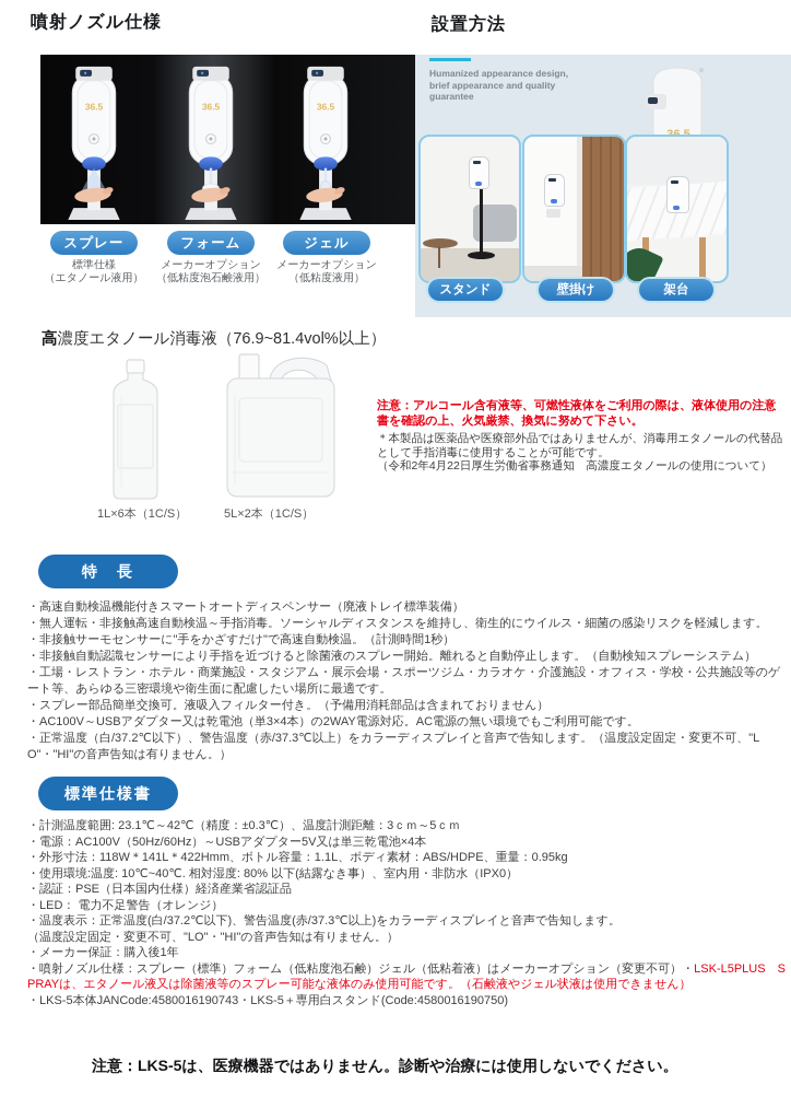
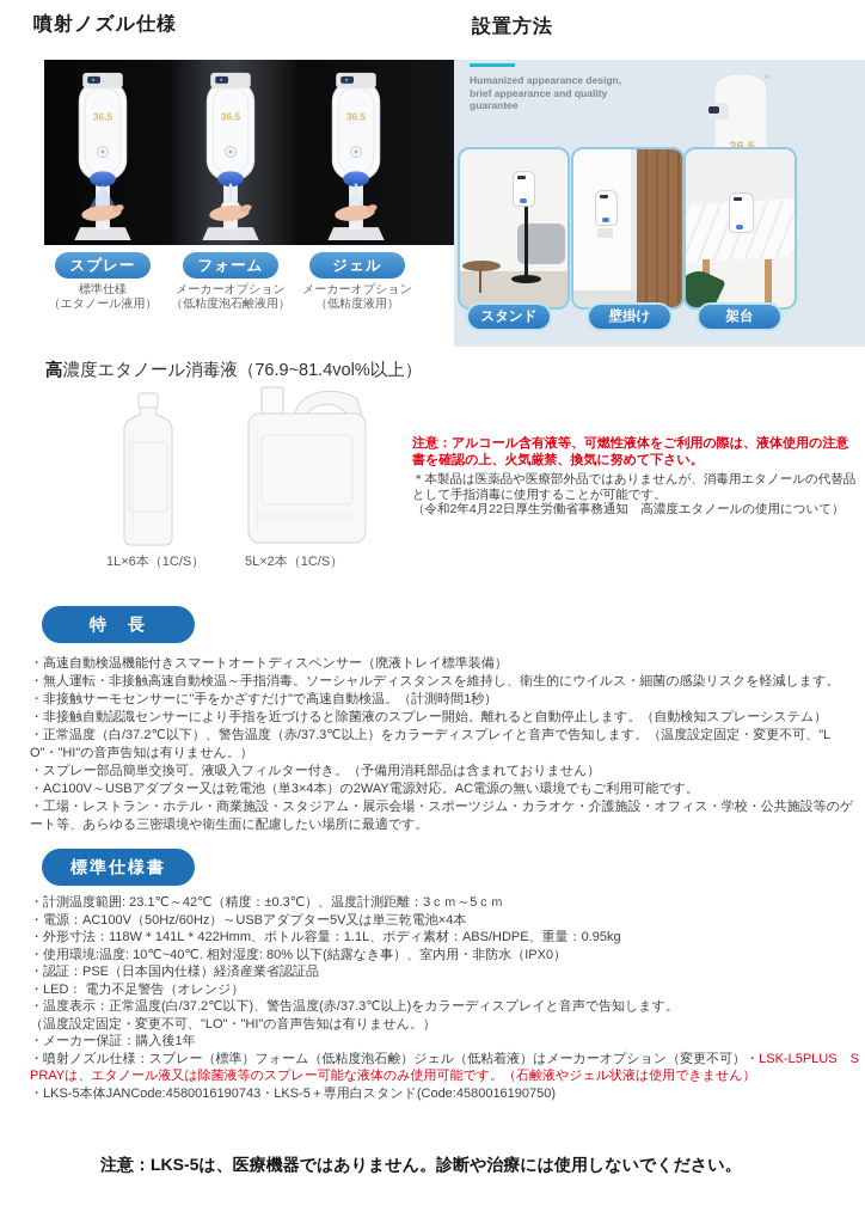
  噴射ノズル仕様
  36.5
  36.5
  36.5
  スプレー
  標準仕様
  （エタノール液用）
  フォーム
  メーカーオプション
  （低粘度泡石鹸液用）
  ジェル
  メーカーオプション
  （低粘度液用）
  設置方法
  Humanized appearance design, brief appearance and quality guarantee
  スタンド
  壁掛け
  架台
  高濃度エタノール消毒液（76.9~81.4vol%以上）
  1L×6本（1C/S）
  5L×2本（1C/S）
  注意：アルコール含有液等、可燃性液体をご利用の際は、液体使用の注意書を確認の上、火気厳禁、換気に努めて下さい。
  ＊本製品は医薬品や医療部外品ではありませんが、消毒用エタノールの代替品として手指消毒に使用することが可能です。
  （令和2年4月22日厚生労働省事務通知 高濃度エタノールの使用について）
  特 長
  ・高速自動検温機能付きスマートオートディスペンサー（廃液トレイ標準装備）
  ・無人運転・非接触高速自動検温～手指消毒。ソーシャルディスタンスを維持し、衛生的にウイルス・細菌の感染リスクを軽減します。
  ・非接触サーモセンサーに"手をかざすだけ"で高速自動検温。（計測時間1秒）
  ・非接触自動認識センサーにより手指を近づけると除菌液のスプレー開始。離れると自動停止します。（自動検知スプレーシステム）
- ・工場・レストラン・ホテル・商業施設・スタジアム・展示会場・スポーツジム・カラオケ・介護施設・オフィス・学校・公共施設等のゲート等、あらゆる三密環境や衛生面に配慮したい場所に最適です。
+ ・正常温度（白/37.2℃以下）、警告温度（赤/37.3℃以上）をカラーディスプレイと音声で告知します。（温度設定固定・変更不可、"LO"・"HI"の音声告知は有りません。）
  ・スプレー部品簡単交換可。液吸入フィルター付き。（予備用消耗部品は含まれておりません）
  ・AC100V～USBアダプター又は乾電池（単3×4本）の2WAY電源対応。AC電源の無い環境でもご利用可能です。
- ・正常温度（白/37.2℃以下）、警告温度（赤/37.3℃以上）をカラーディスプレイと音声で告知します。（温度設定固定・変更不可、"LO"・"HI"の音声告知は有りません。）
+ ・工場・レストラン・ホテル・商業施設・スタジアム・展示会場・スポーツジム・カラオケ・介護施設・オフィス・学校・公共施設等のゲート等、あらゆる三密環境や衛生面に配慮したい場所に最適です。
  標準仕様書
  ・計測温度範囲: 23.1℃～42℃（精度：±0.3℃）、温度計測距離：3ｃｍ～5ｃｍ
  ・電源：AC100V（50Hz/60Hz）～USBアダプター5V又は単三乾電池×4本
  ・外形寸法：118W＊141L＊422Hmm、ボトル容量：1.1L、ボディ素材：ABS/HDPE、重量：0.95kg
  ・使用環境:温度: 10℃~40℃. 相対湿度: 80% 以下(結露なき事）、室内用・非防水（IPX0）
  ・認証：PSE（日本国内仕様）経済産業省認証品
  ・LED： 電力不足警告（オレンジ）
  ・温度表示：正常温度(白/37.2℃以下)、警告温度(赤/37.3℃以上)をカラーディスプレイと音声で告知します。
  （温度設定固定・変更不可、"LO"・"HI"の音声告知は有りません。）
  ・メーカー保証：購入後1年
  ・噴射ノズル仕様：スプレー（標準）フォーム（低粘度泡石鹸）ジェル（低粘着液）はメーカーオプション（変更不可）・LSK-L5PLUS SPRAYは、エタノール液又は除菌液等のスプレー可能な液体のみ使用可能です。（石鹸液やジェル状液は使用できません）
  ・LKS-5本体JANCode:4580016190743・LKS-5＋専用白スタンド(Code:4580016190750)
  注意：LKS-5は、医療機器ではありません。診断や治療には使用しないでください。
